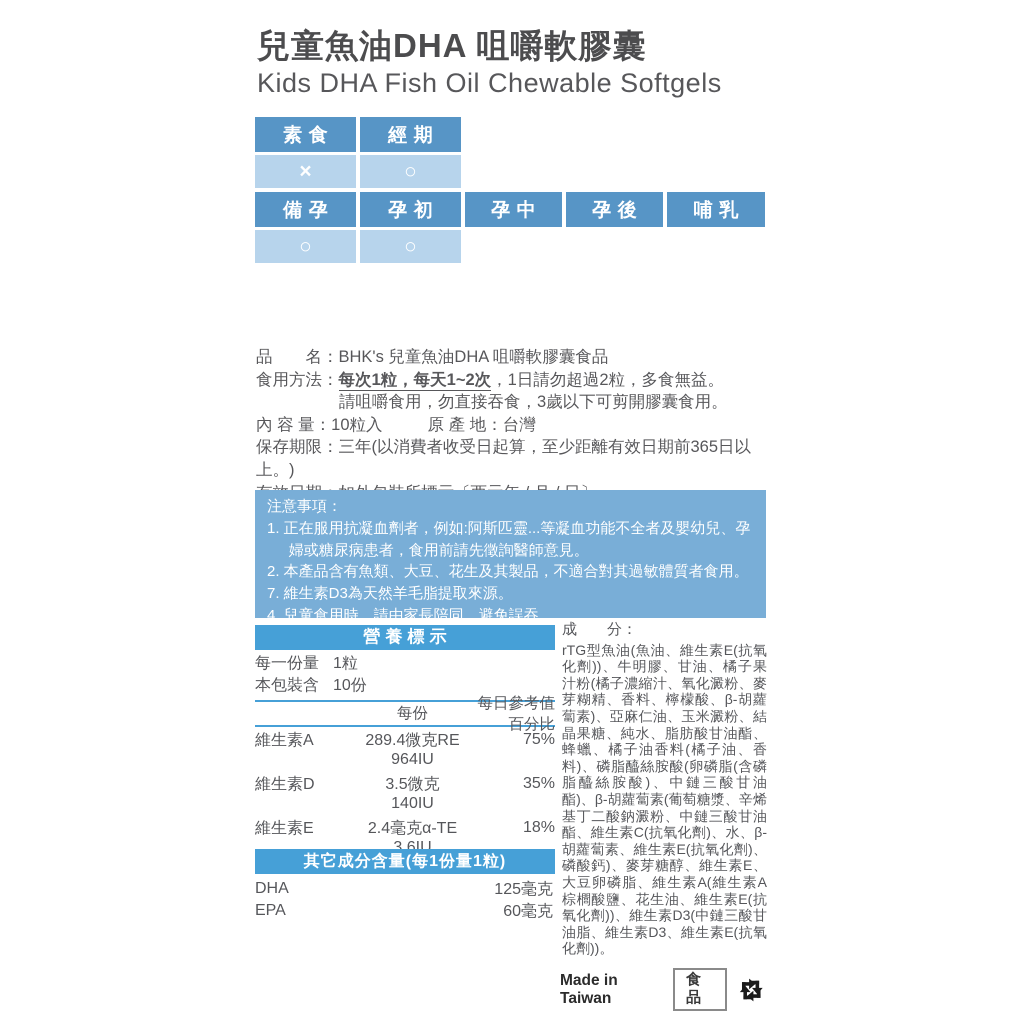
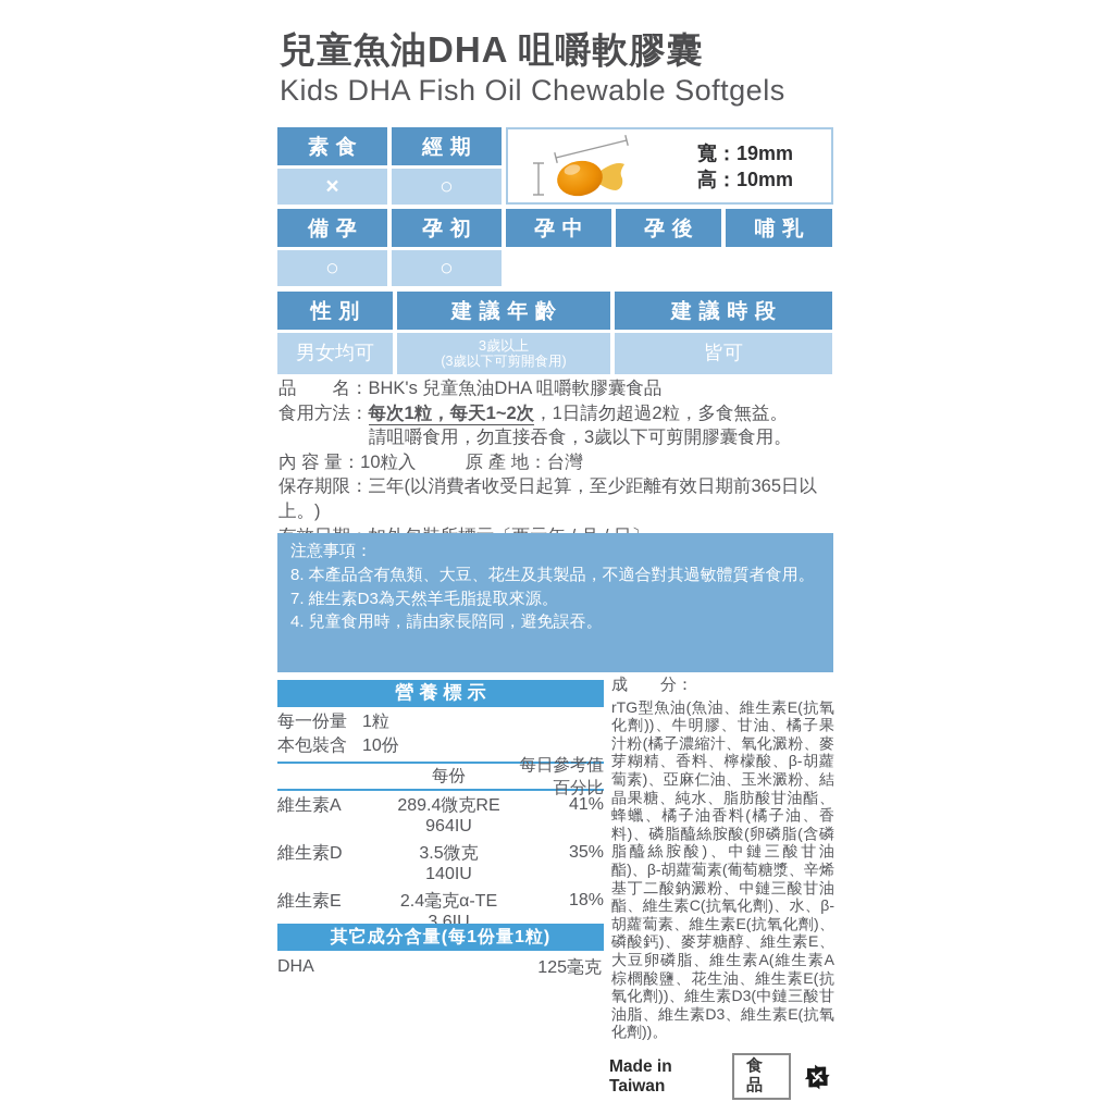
  兒童魚油DHA 咀嚼軟膠囊
  Kids DHA Fish Oil Chewable Softgels
  素食
  經期
  ×
  ○
+ 寬：19mm
+ 高：10mm
  備孕
  孕初
  孕中
  孕後
  哺乳
  ○
  ○
+ 性別
+ 建議年齡
+ 建議時段
+ 男女均可
+ 3歲以上
+ (3歲以下可剪開食用)
+ 皆可
  品 名：BHK's 兒童魚油DHA 咀嚼軟膠囊食品
  食用方法：每次1粒，每天1~2次，1日請勿超過2粒，多食無益。
  請咀嚼食用，勿直接吞食，3歲以下可剪開膠囊食用。
  內 容 量：10粒入 原 產 地：台灣
  保存期限：三年(以消費者收受日起算，至少距離有效日期前365日以上。)
  注意事項：
- 1. 正在服用抗凝血劑者，例如:阿斯匹靈...等凝血功能不全者及嬰幼兒、孕婦或糖尿病患者，食用前請先徵詢醫師意見。
- 2. 本產品含有魚類、大豆、花生及其製品，不適合對其過敏體質者食用。
+ 8. 本產品含有魚類、大豆、花生及其製品，不適合對其過敏體質者食用。
  7. 維生素D3為天然羊毛脂提取來源。
  4. 兒童食用時，請由家長陪同，避免誤吞。
  營養標示
  每一份量
  1粒
  本包裝含
  10份
  每份
  每日參考值百分比
  維生素A
  289.4微克RE
- 75%
+ 41%
  964IU
  維生素D
  3.5微克
  35%
  140IU
  維生素E
  2.4毫克α-TE
  18%
  3.6IU
  其它成分含量(每1份量1粒)
  DHA
  125毫克
- EPA
- 60毫克
  成 分：
  rTG型魚油(魚油、維生素E(抗氧化劑))、牛明膠、甘油、橘子果汁粉(橘子濃縮汁、氧化澱粉、麥芽糊精、香料、檸檬酸、β-胡蘿蔔素)、亞麻仁油、玉米澱粉、結晶果糖、純水、脂肪酸甘油酯、蜂蠟、橘子油香料(橘子油、香料)、磷脂醯絲胺酸(卵磷脂(含磷脂醯絲胺酸)、中鏈三酸甘油酯)、β-胡蘿蔔素(葡萄糖漿、辛烯基丁二酸鈉澱粉、中鏈三酸甘油酯、維生素C(抗氧化劑)、水、β-胡蘿蔔素、維生素E(抗氧化劑)、磷酸鈣)、麥芽糖醇、維生素E、大豆卵磷脂、維生素A(維生素A棕櫚酸鹽、花生油、維生素E(抗氧化劑))、維生素D3(中鏈三酸甘油脂、維生素D3、維生素E(抗氧化劑))。
  Made in Taiwan
  食品
